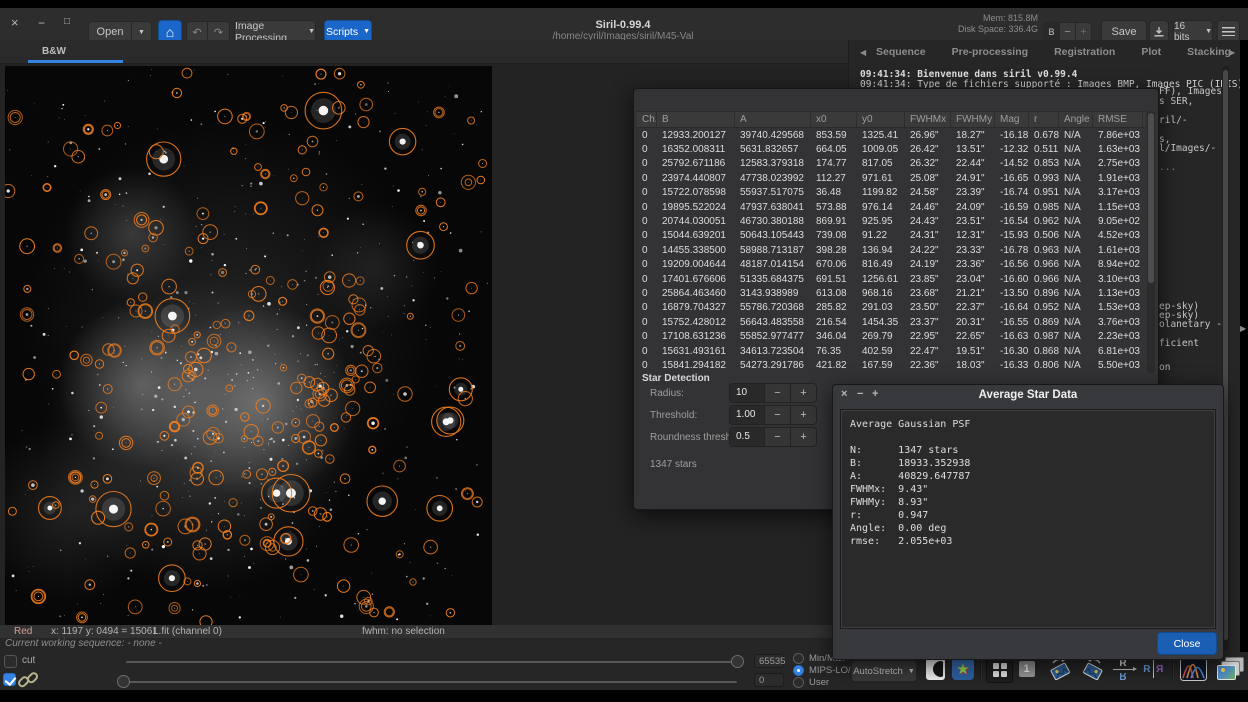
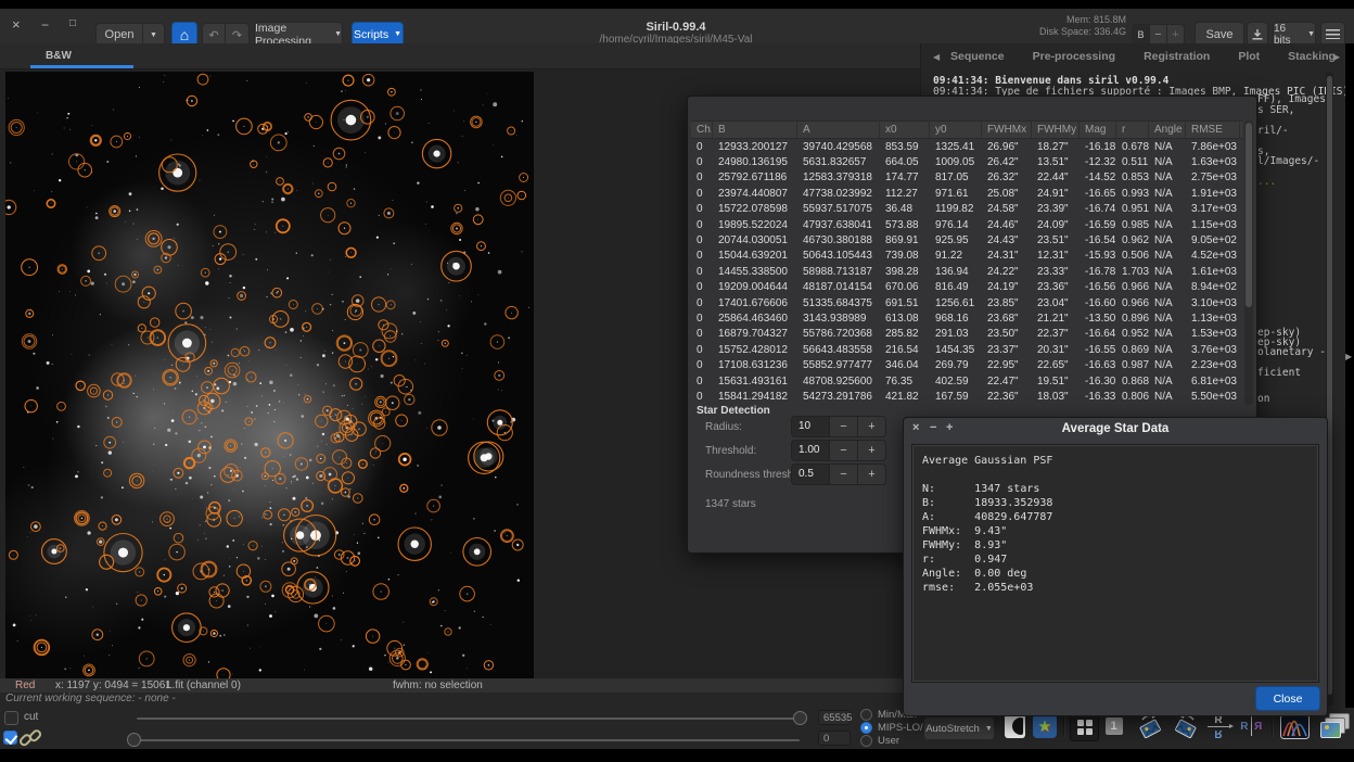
  ×
  −
  □
  Open
  ⌂
  ↶
  ↷
  Image Processing
  Scripts
  Siril-0.99.4
  /home/cyril/Images/siril/M45-Val
  Mem: 815.8M
  Disk Space: 336.4G
  B
  −
  +
  Save
  16 bits
  B&W
  Red
  x: 1197 y: 0494 = 15061
  L.fit (channel 0)
  fwhm: no selection
  Current working sequence: - none -
  ◀
  Sequence
  Pre-processing
  Registration
  Plot
  Stacking
  ▶
  09:41:34: Bienvenue dans siril v0.99.4
  09:41:34: Type de fichiers supporté : Images BMP, Images PIC (IS
  ▶
  FF), Images
  s SER,
  ril/-
  s,
  l/Images/-
  ...
  ep-sky)
  ep-sky)
  olanetary -
  ficient
  on
  Ch.
  B
  A
  x0
  y0
  FWHMx
  FWHMy
  Mag
  r
  Angle
  RMSE
  0
  12933.200127
  39740.429568
  853.59
  1325.41
  26.96"
  18.27"
  -16.18
  0.678
  N/A
  7.86e+03
  0
- 16352.008311
+ 24980.136195
  5631.832657
  664.05
  1009.05
  26.42"
  13.51"
  -12.32
  0.511
  N/A
  1.63e+03
  0
  25792.671186
  12583.379318
  174.77
  817.05
  26.32"
  22.44"
  -14.52
  0.853
  N/A
  2.75e+03
  0
  23974.440807
  47738.023992
  112.27
  971.61
  25.08"
  24.91"
  -16.65
  0.993
  N/A
  1.91e+03
  0
  15722.078598
  55937.517075
  36.48
  1199.82
  24.58"
  23.39"
  -16.74
  0.951
  N/A
  3.17e+03
  0
  19895.522024
  47937.638041
  573.88
  976.14
  24.46"
  24.09"
  -16.59
  0.985
  N/A
  1.15e+03
  0
  20744.030051
  46730.380188
  869.91
  925.95
  24.43"
  23.51"
  -16.54
  0.962
  N/A
  9.05e+02
  0
  15044.639201
  50643.105443
  739.08
  91.22
  24.31"
  12.31"
  -15.93
  0.506
  N/A
  4.52e+03
  0
  14455.338500
  58988.713187
  398.28
  136.94
  24.22"
  23.33"
  -16.78
- 0.963
+ 1.703
  N/A
  1.61e+03
  0
  19209.004644
  48187.014154
  670.06
  816.49
  24.19"
  23.36"
  -16.56
  0.966
  N/A
  8.94e+02
  0
  17401.676606
  51335.684375
  691.51
  1256.61
  23.85"
  23.04"
  -16.60
  0.966
  N/A
  3.10e+03
  0
  25864.463460
  3143.938989
  613.08
  968.16
  23.68"
  21.21"
  -13.50
  0.896
  N/A
  1.13e+03
  0
  16879.704327
  55786.720368
  285.82
  291.03
  23.50"
  22.37"
  -16.64
  0.952
  N/A
  1.53e+03
  0
  15752.428012
  56643.483558
  216.54
  1454.35
  23.37"
  20.31"
  -16.55
  0.869
  N/A
  3.76e+03
  0
  17108.631236
  55852.977477
  346.04
  269.79
  22.95"
  22.65"
  -16.63
  0.987
  N/A
  2.23e+03
  0
  15631.493161
- 34613.723504
+ 48708.925600
  76.35
  402.59
  22.47"
  19.51"
  -16.30
  0.868
  N/A
  6.81e+03
  0
  15841.294182
  54273.291786
  421.82
  167.59
  22.36"
  18.03"
  -16.33
  0.806
  N/A
  5.50e+03
  Star Detection
  Radius:
  10
  −
  +
  Threshold:
  1.00
  −
  +
  Roundness thresh
  0.5
  −
  +
  1347 stars
  ×
  −
  +
  Average Star Data
  Average Gaussian PSF
  N: 1347 stars
  B: 18933.352938
  A: 40829.647787
  FWHMx: 9.43"
  FWHMy: 8.93"
  r: 0.947
  Angle: 0.00 deg
  rmse: 2.055e+03
  Close
  cut
  65535
  0
  Min/M
  MIPS-LO/
  User
  AutoStretch
  ★
  1
  R
  R
